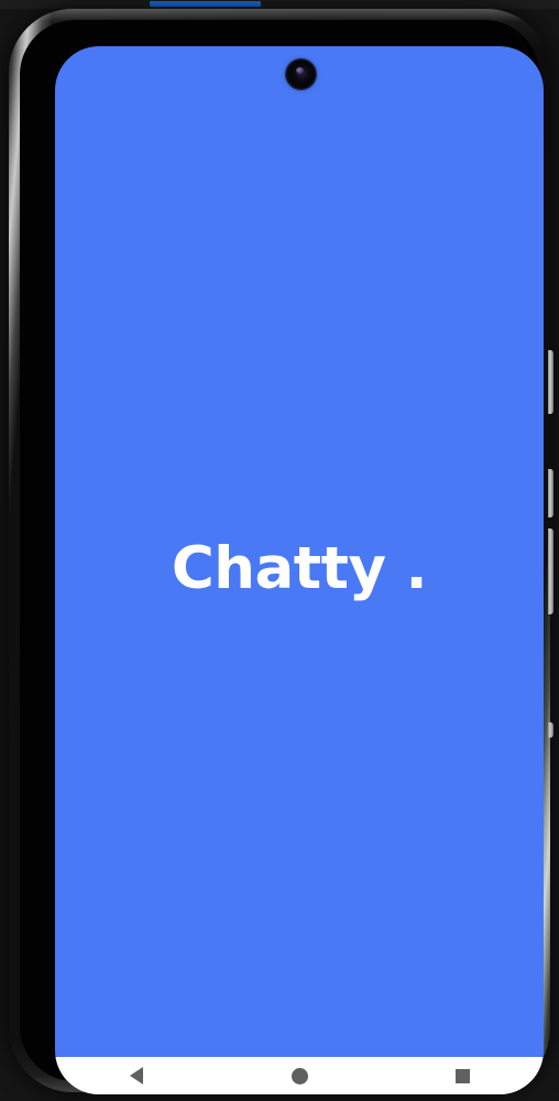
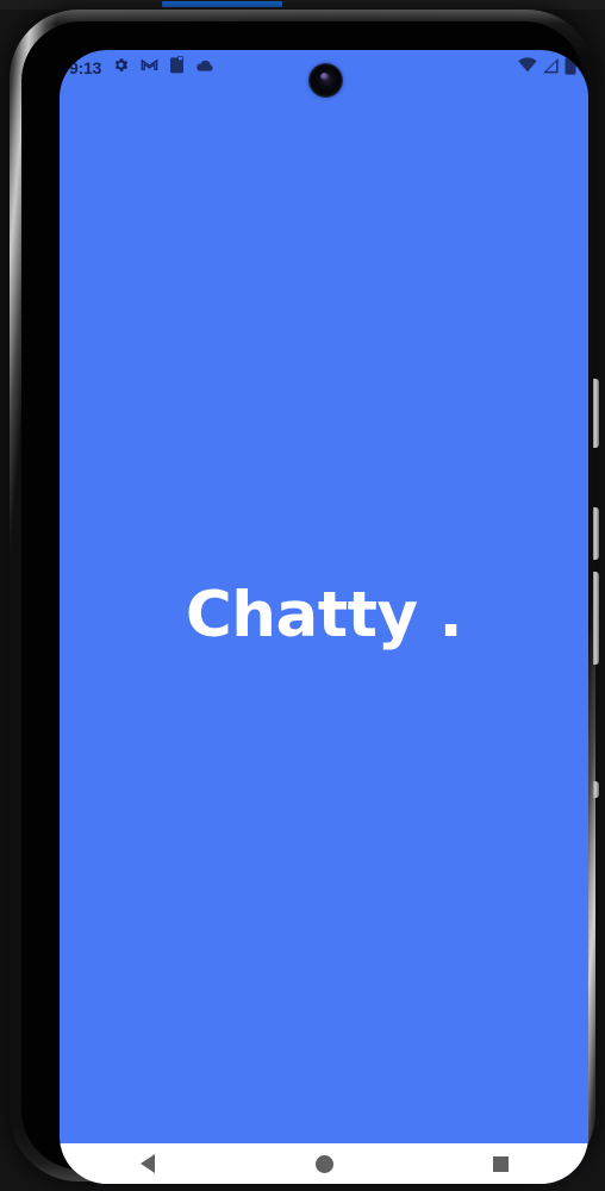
+ 9:13
  Chatty .
